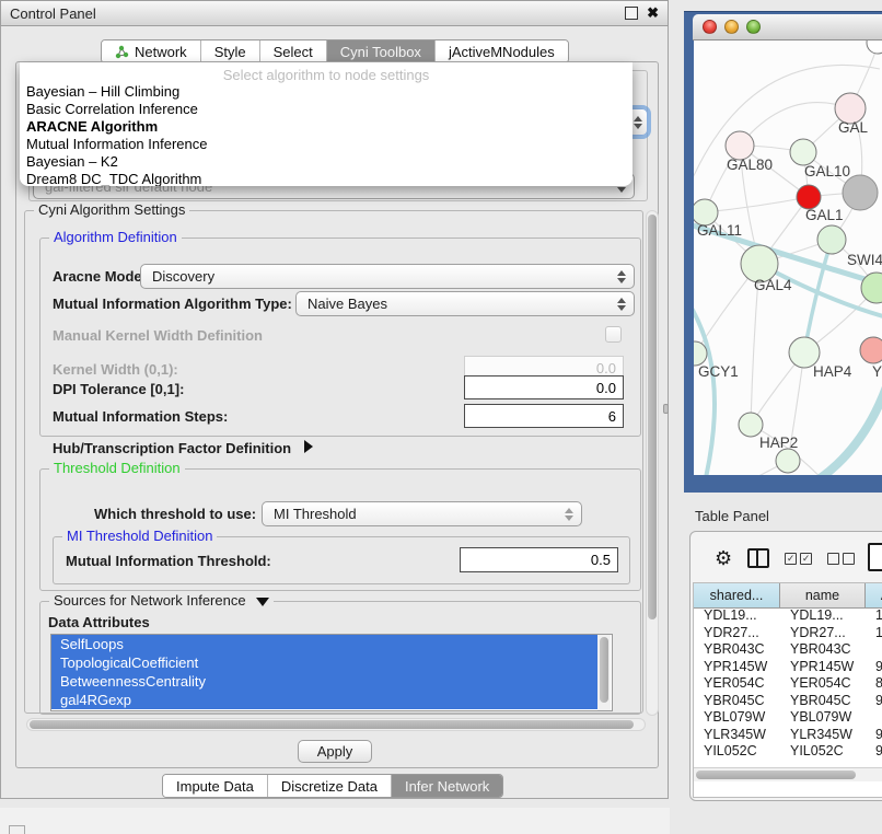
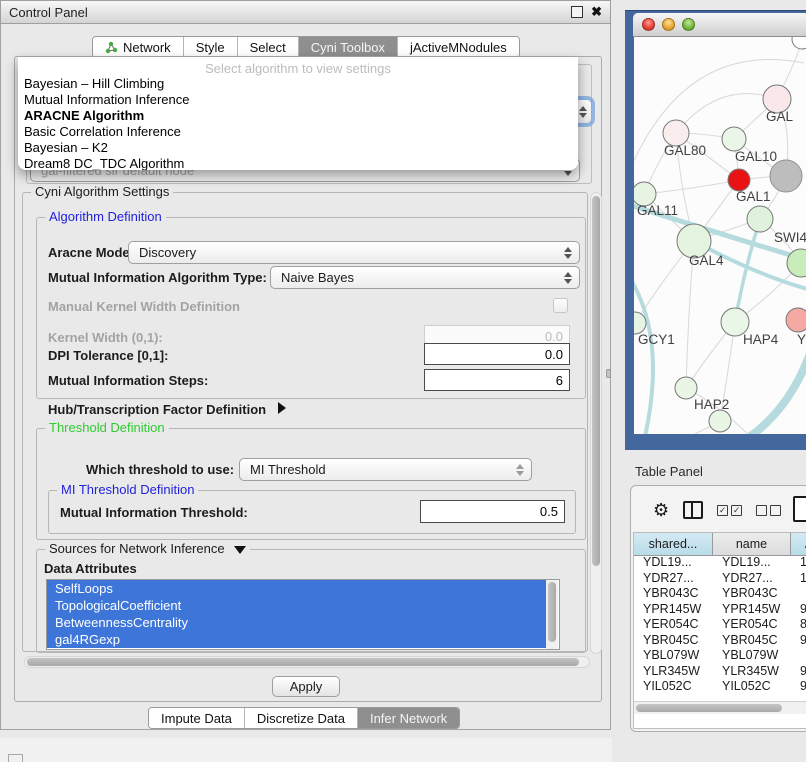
  Control Panel
  ✖
  Network
  Style
  Select
  Cyni Toolbox
  jActiveMNodules
  gal-filtered sir default node
- Select algorithm to node settings
+ Select algorithm to view settings
  Bayesian – Hill Climbing
- Basic Correlation Inference
+ Mutual Information Inference
  ARACNE Algorithm
- Mutual Information Inference
+ Basic Correlation Inference
  Bayesian – K2
  Dream8 DC_TDC Algorithm
  Cyni Algorithm Settings
  Algorithm Definition
  Aracne Mode
  Discovery
  Mutual Information Algorithm Type:
  Naive Bayes
  Manual Kernel Width Definition
  Kernel Width (0,1):
  0.0
  DPI Tolerance [0,1]:
  0.0
  Mutual Information Steps:
  6
  Hub/Transcription Factor Definition
  Threshold Definition
  Which threshold to use:
  MI Threshold
  MI Threshold Definition
  Mutual Information Threshold:
  0.5
  Sources for Network Inference
  Data Attributes
  SelfLoops
  TopologicalCoefficient
  BetweennessCentrality
  gal4RGexp
  Apply
  Impute Data
  Discretize Data
  Infer Network
  GAL
  GAL80
  GAL10
  GAL1
  GAL11
  SWI4
  GAL4
  GCY1
  HAP4
  Y
  HAP2
  Table Panel
  ⚙
  ✓
  ✓
  shared...
  name
  YDL19...
  YDL19...
  YDR27...
  YDR27...
  YBR043C
  YBR043C
  YPR145W
  YPR145W
  YER054C
  YER054C
  YBR045C
  YBR045C
  YBL079W
  YBL079W
  YLR345W
  YLR345W
  YIL052C
  YIL052C
  9
